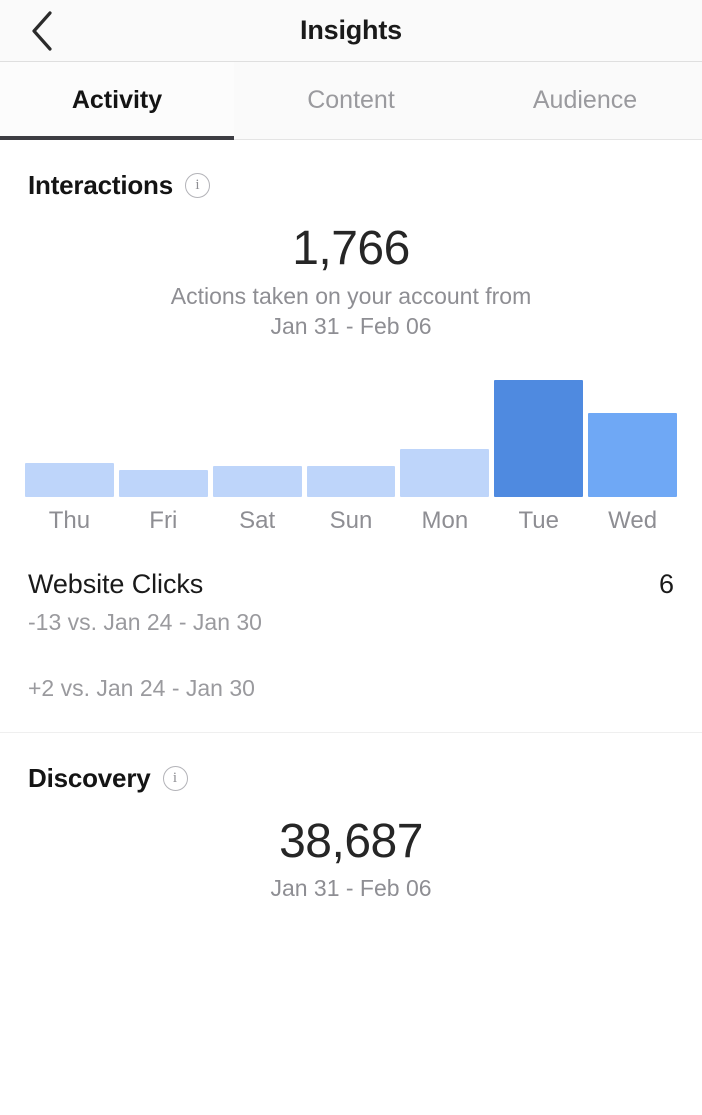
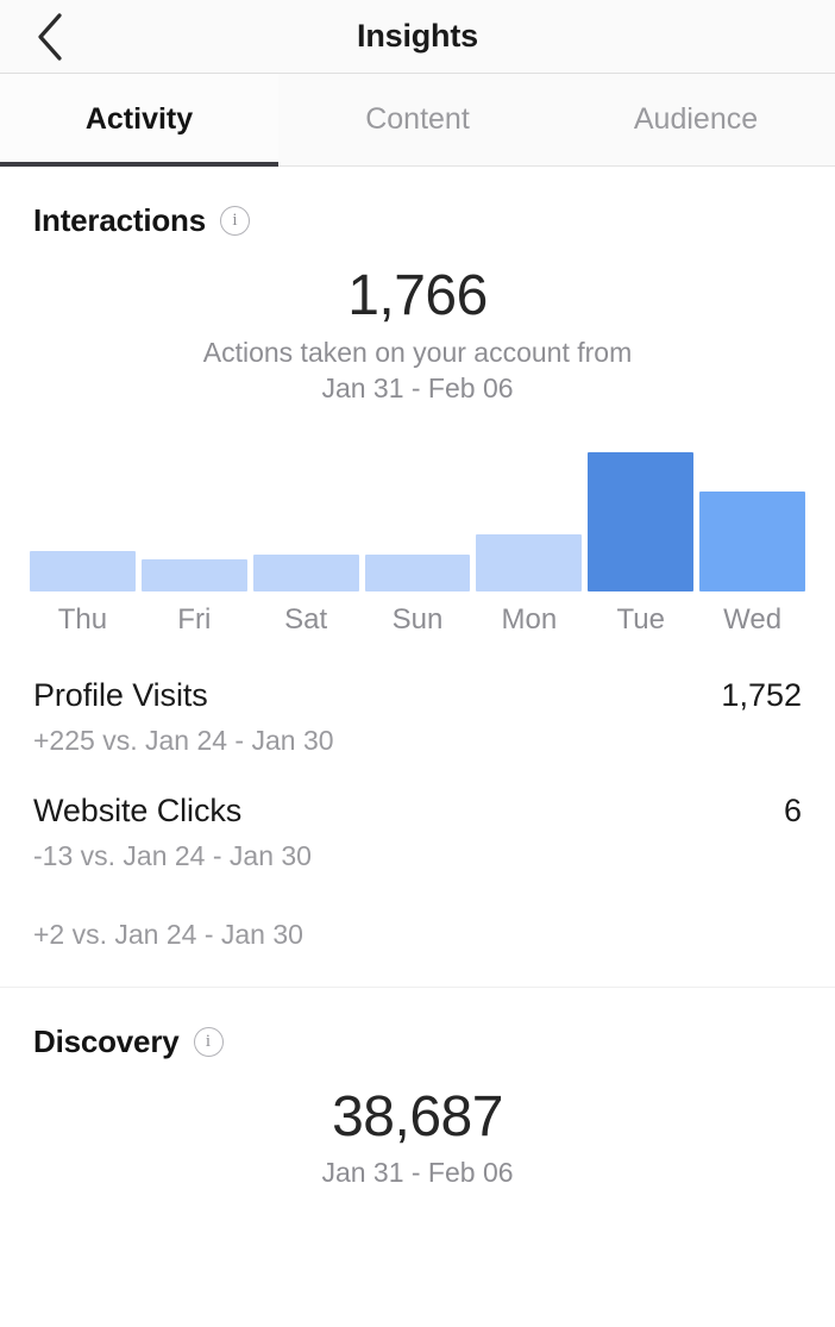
  Insights
  Activity
  Content
  Audience
  Interactions
  i
  1,766
  Actions taken on your account from
  Jan 31 - Feb 06
  Thu
  Fri
  Sat
  Sun
  Mon
  Tue
  Wed
+ Profile Visits
+ 1,752
+ +225 vs. Jan 24 - Jan 30
  Website Clicks
  6
  -13 vs. Jan 24 - Jan 30
  +2 vs. Jan 24 - Jan 30
  Discovery
  i
  38,687
  Jan 31 - Feb 06
